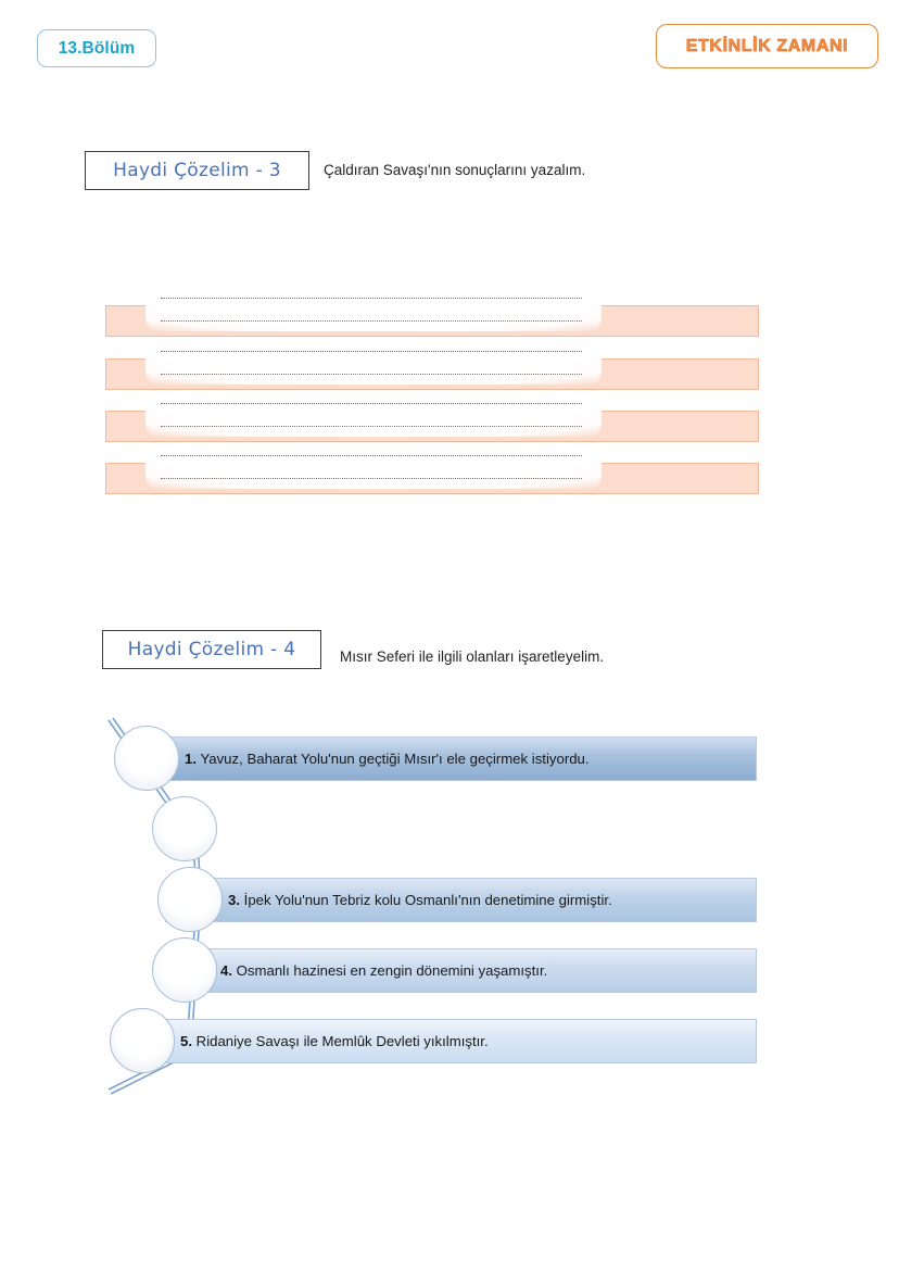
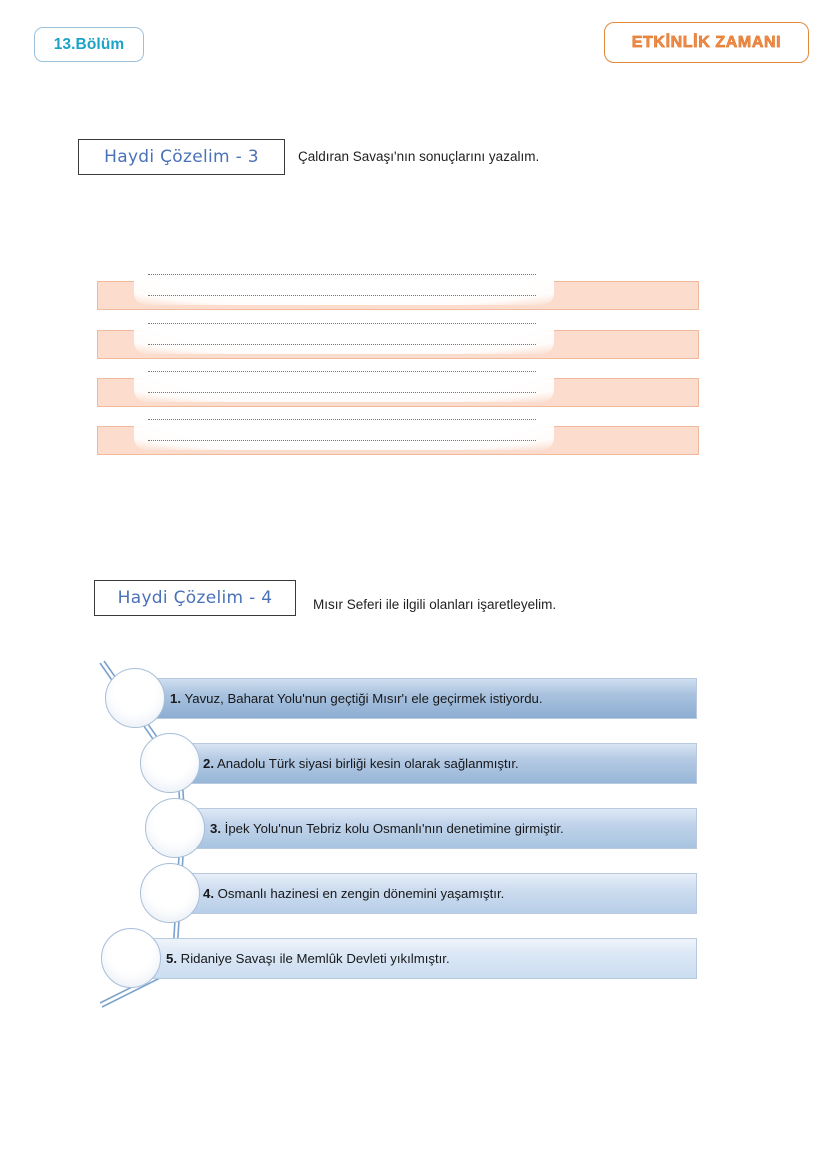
  13.Bölüm
  ETKİNLİK ZAMANI
  Haydi Çözelim - 3
  Çaldıran Savaşı'nın sonuçlarını yazalım.
  Haydi Çözelim - 4
  Mısır Seferi ile ilgili olanları işaretleyelim.
  1. Yavuz, Baharat Yolu'nun geçtiği Mısır'ı ele geçirmek istiyordu.
+ 2. Anadolu Türk siyasi birliği kesin olarak sağlanmıştır.
  3. İpek Yolu'nun Tebriz kolu Osmanlı'nın denetimine girmiştir.
  4. Osmanlı hazinesi en zengin dönemini yaşamıştır.
  5. Ridaniye Savaşı ile Memlûk Devleti yıkılmıştır.
